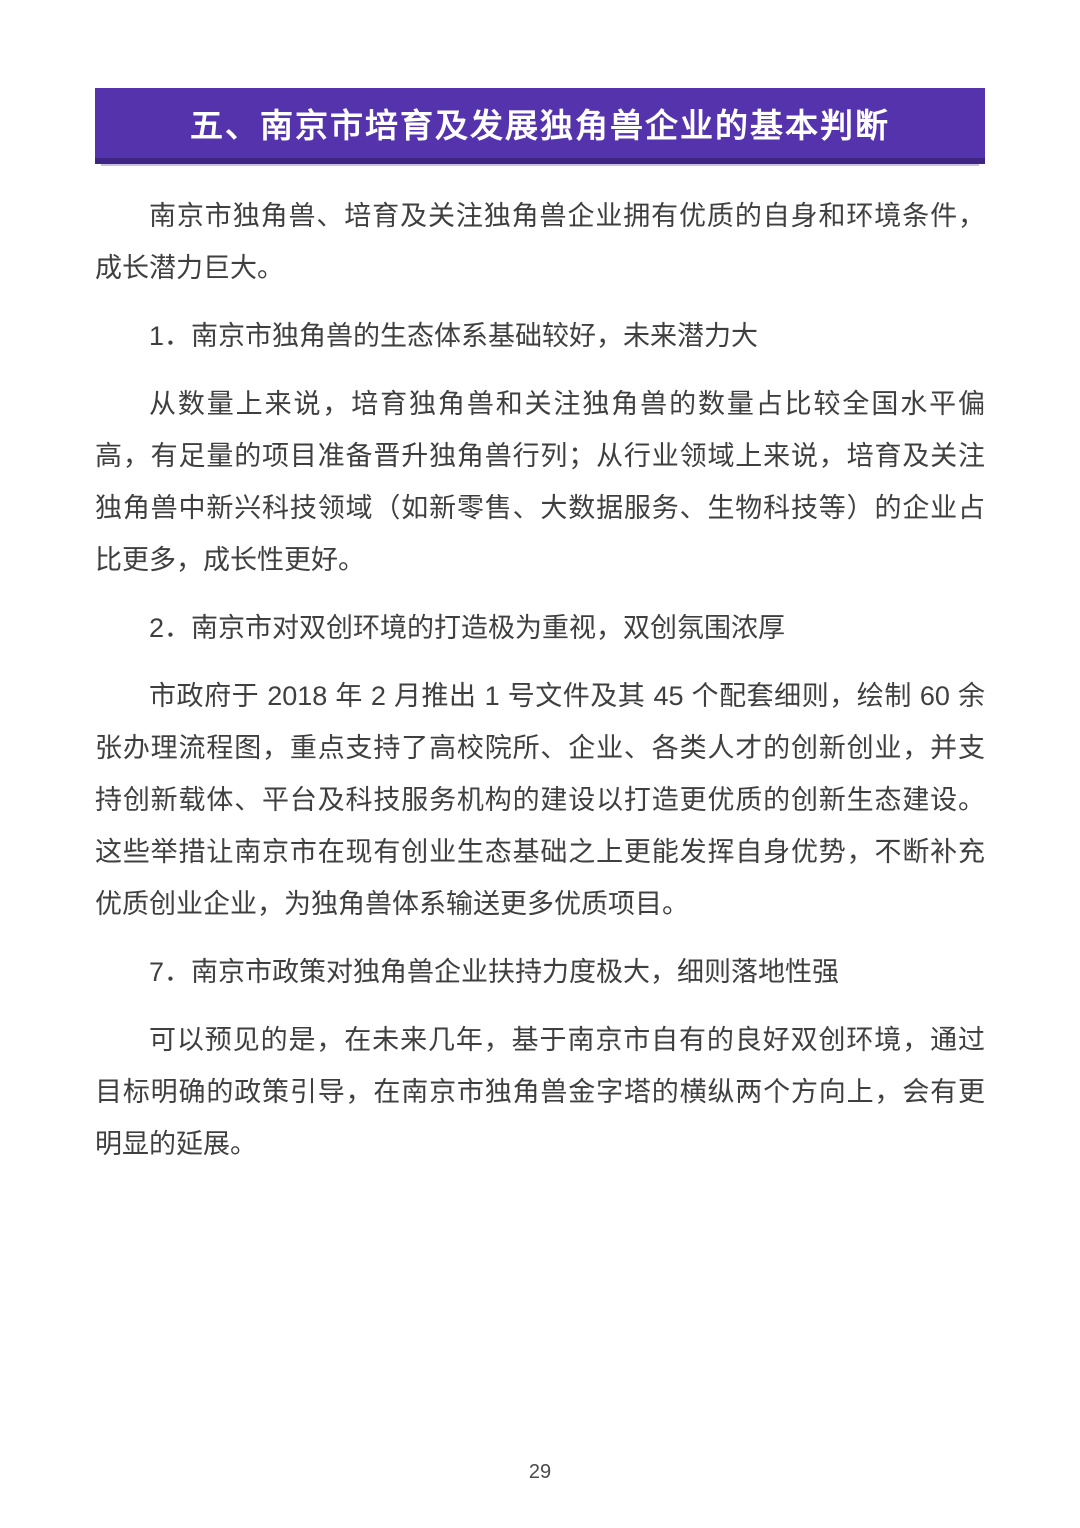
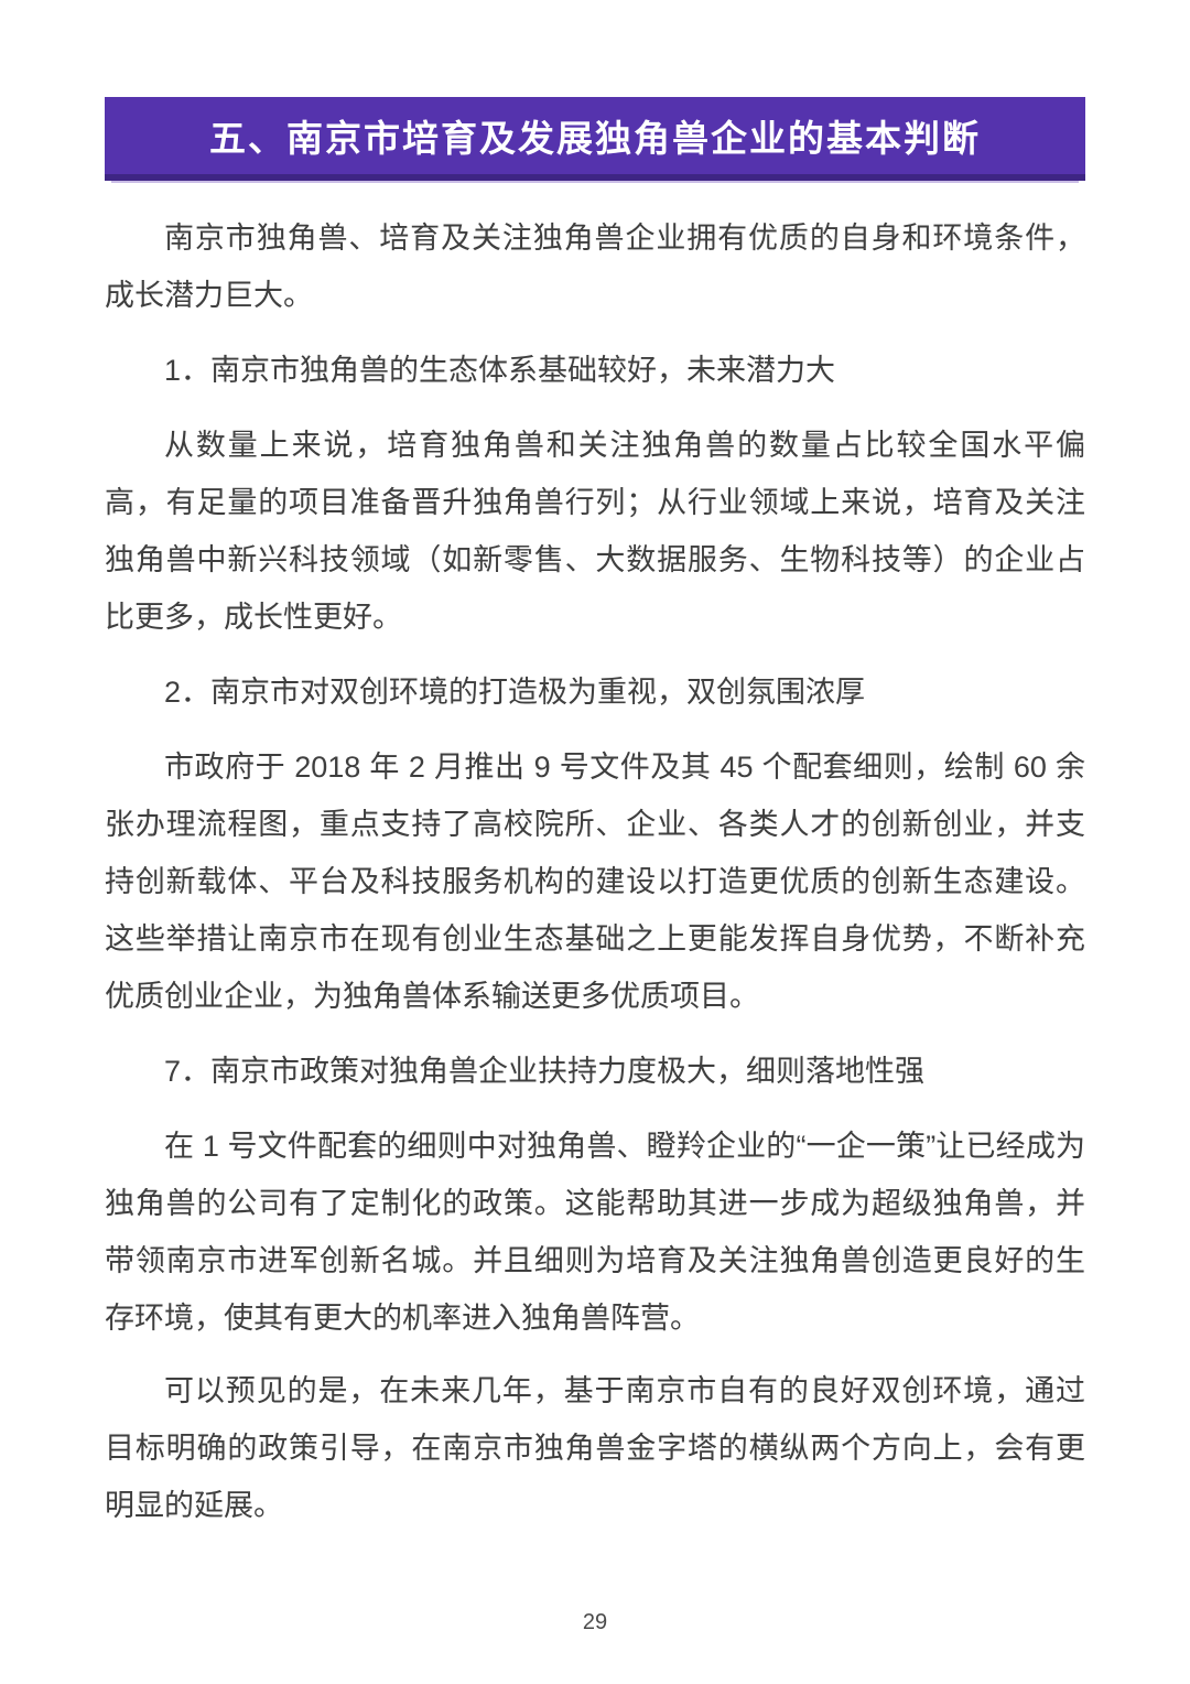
  五、南京市培育及发展独角兽企业的基本判断
  南京市独角兽、培育及关注独角兽企业拥有优质的自身和环境条件，成长潜力巨大。
  1．南京市独角兽的生态体系基础较好，未来潜力大
  从数量上来说，培育独角兽和关注独角兽的数量占比较全国水平偏高，有足量的项目准备晋升独角兽行列；从行业领域上来说，培育及关注独角兽中新兴科技领域（如新零售、大数据服务、生物科技等）的企业占比更多，成长性更好。
  2．南京市对双创环境的打造极为重视，双创氛围浓厚
- 市政府于 2018 年 2 月推出 1 号文件及其 45 个配套细则，绘制 60 余张办理流程图，重点支持了高校院所、企业、各类人才的创新创业，并支持创新载体、平台及科技服务机构的建设以打造更优质的创新生态建设。这些举措让南京市在现有创业生态基础之上更能发挥自身优势，不断补充优质创业企业，为独角兽体系输送更多优质项目。
+ 市政府于 2018 年 2 月推出 9 号文件及其 45 个配套细则，绘制 60 余张办理流程图，重点支持了高校院所、企业、各类人才的创新创业，并支持创新载体、平台及科技服务机构的建设以打造更优质的创新生态建设。这些举措让南京市在现有创业生态基础之上更能发挥自身优势，不断补充优质创业企业，为独角兽体系输送更多优质项目。
  7．南京市政策对独角兽企业扶持力度极大，细则落地性强
+ 在 1 号文件配套的细则中对独角兽、瞪羚企业的“一企一策”让已经成为独角兽的公司有了定制化的政策。这能帮助其进一步成为超级独角兽，并带领南京市进军创新名城。并且细则为培育及关注独角兽创造更良好的生存环境，使其有更大的机率进入独角兽阵营。
  可以预见的是，在未来几年，基于南京市自有的良好双创环境，通过目标明确的政策引导，在南京市独角兽金字塔的横纵两个方向上，会有更明显的延展。
  29
